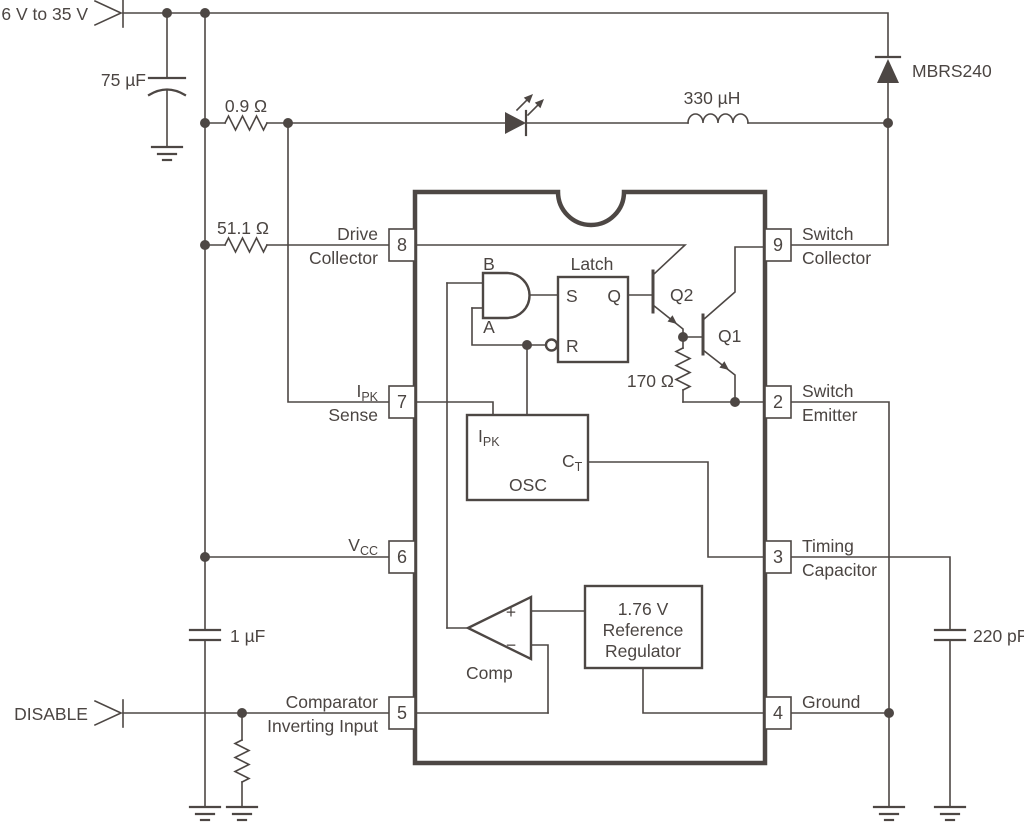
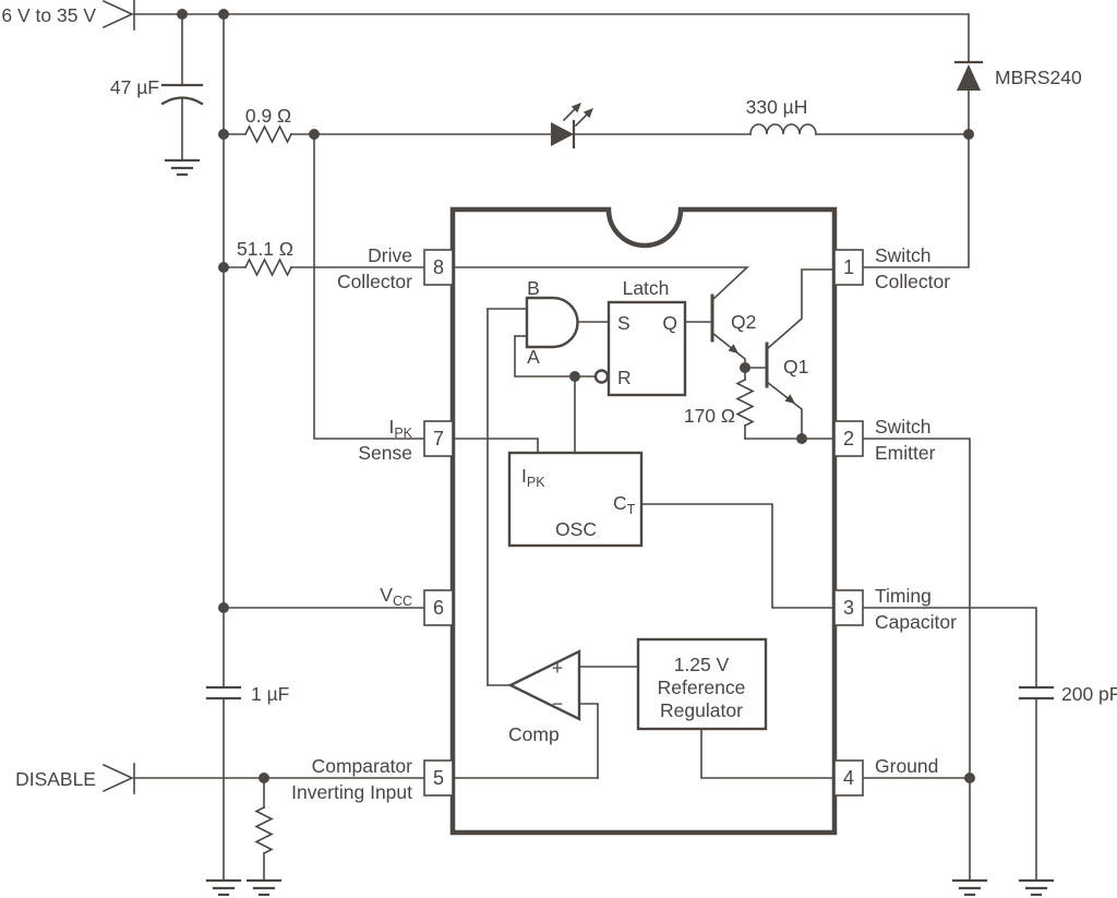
  8
  7
  6
  5
- 9
+ 1
  2
  3
  4
  6 V to 35 V
  DISABLE
- 75 µF
+ 47 µF
  0.9 Ω
  51.1 Ω
  330 µH
  MBRS240
  1 µF
- 220 pF
+ 200 pF
  170 Ω
  B
  A
  Latch
  S
  Q
  R
  Q2
  Q1
  IPK
  OSC
  CT
  +
  −
  Comp
- 1.76 V
+ 1.25 V
  Reference
  Regulator
  Drive
  Collector
  IPK
  Sense
  VCC
  Comparator
  Inverting Input
  Switch
  Collector
  Switch
  Emitter
  Timing
  Capacitor
  Ground
